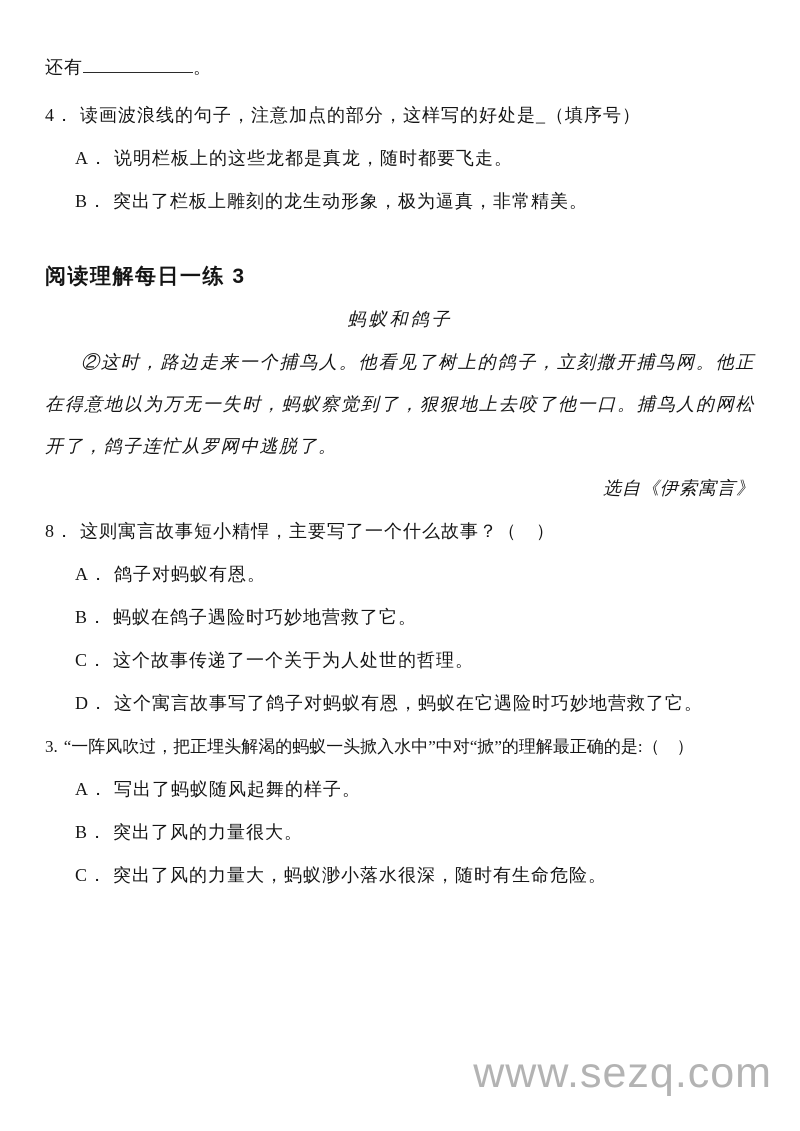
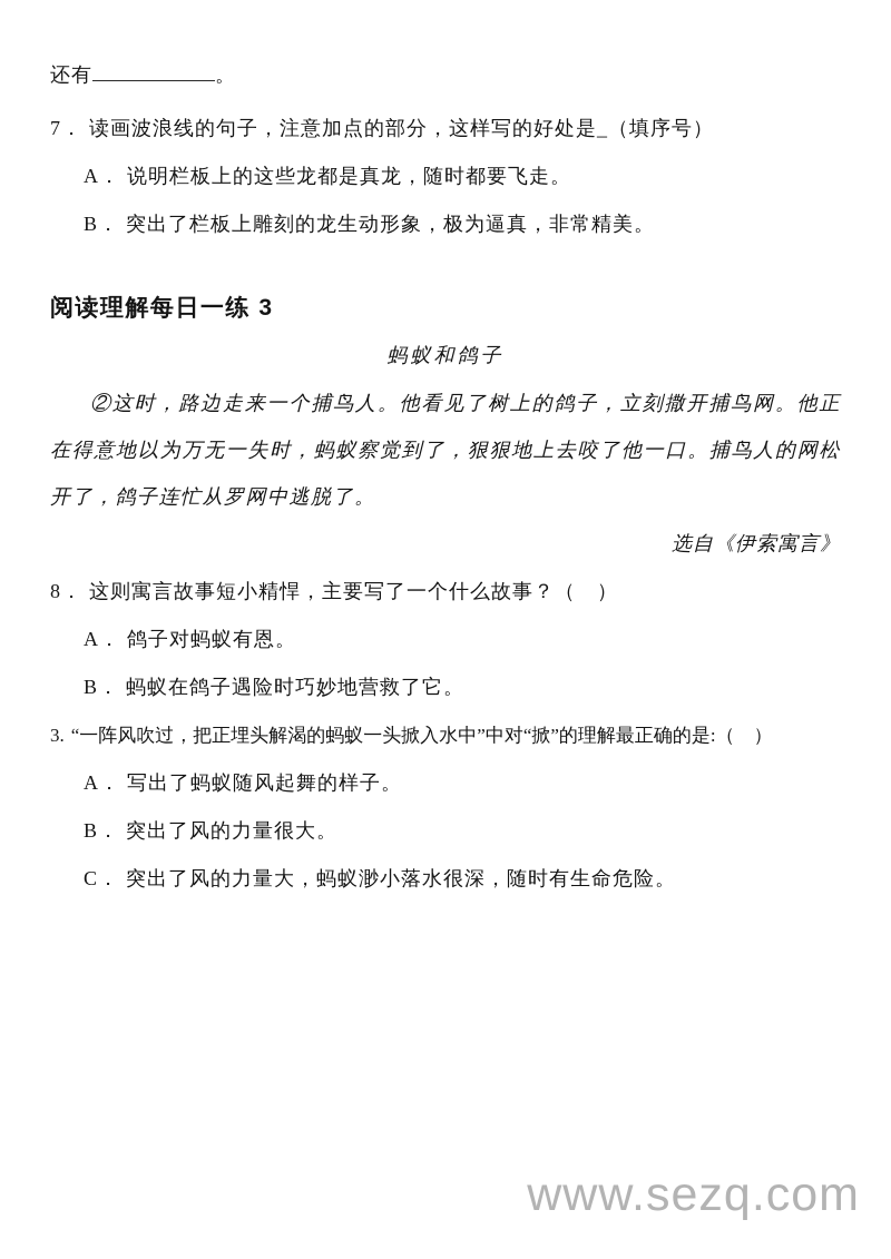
  还有 。
- 4． 读画波浪线的句子，注意加点的部分，这样写的好处是_（填序号）
+ 7． 读画波浪线的句子，注意加点的部分，这样写的好处是_（填序号）
  A． 说明栏板上的这些龙都是真龙，随时都要飞走。
  B． 突出了栏板上雕刻的龙生动形象，极为逼真，非常精美。
  阅读理解每日一练 3
  蚂蚁和鸽子
  ②这时，路边走来一个捕鸟人。他看见了树上的鸽子，立刻撒开捕鸟网。他正在得意地以为万无一失时，蚂蚁察觉到了，狠狠地上去咬了他一口。捕鸟人的网松开了，鸽子连忙从罗网中逃脱了。
  选自《伊索寓言》
  8． 这则寓言故事短小精悍，主要写了一个什么故事？（ ）
  A． 鸽子对蚂蚁有恩。
  B． 蚂蚁在鸽子遇险时巧妙地营救了它。
- C． 这个故事传递了一个关于为人处世的哲理。
- D． 这个寓言故事写了鸽子对蚂蚁有恩，蚂蚁在它遇险时巧妙地营救了它。
  3. “一阵风吹过，把正埋头解渴的蚂蚁一头掀入水中”中对“掀”的理解最正确的是:（ ）
  A． 写出了蚂蚁随风起舞的样子。
  B． 突出了风的力量很大。
  C． 突出了风的力量大，蚂蚁渺小落水很深，随时有生命危险。
  www.sezq.com
